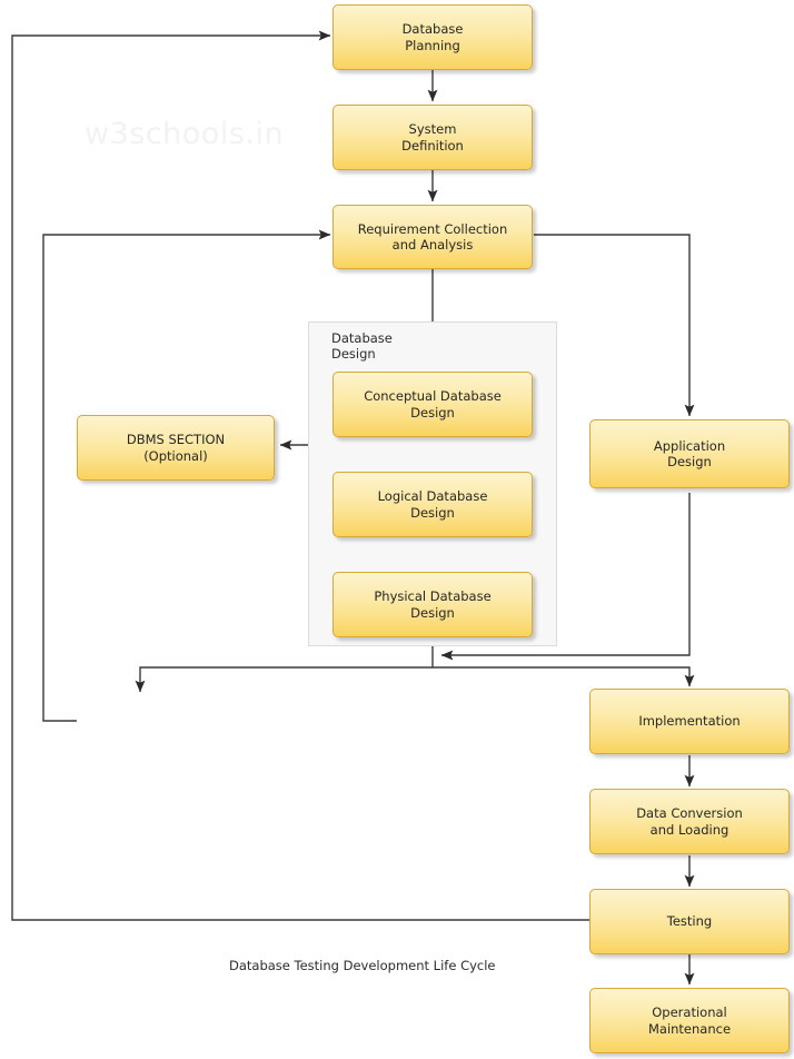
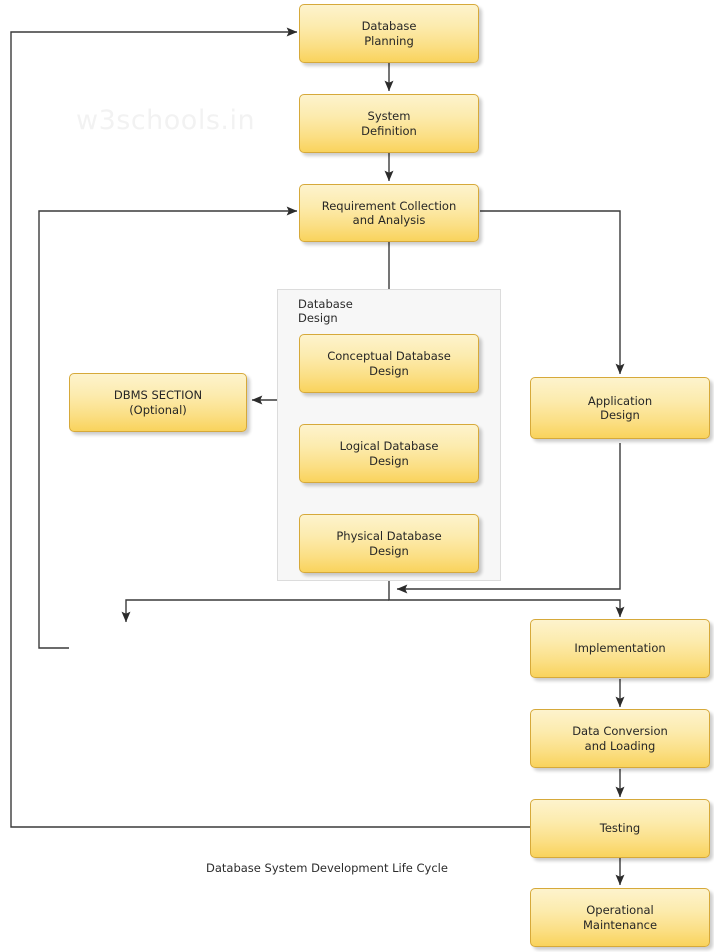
  Database
  Design
  Database
  Planning
  System
  Definition
  Requirement Collection
  and Analysis
  Conceptual Database
  Design
  Logical Database
  Design
  Physical Database
  Design
  DBMS SECTION
  (Optional)
  Application
  Design
  Implementation
  Data Conversion
  and Loading
  Testing
  Operational
  Maintenance
- Database Testing Development Life Cycle
+ Database System Development Life Cycle
